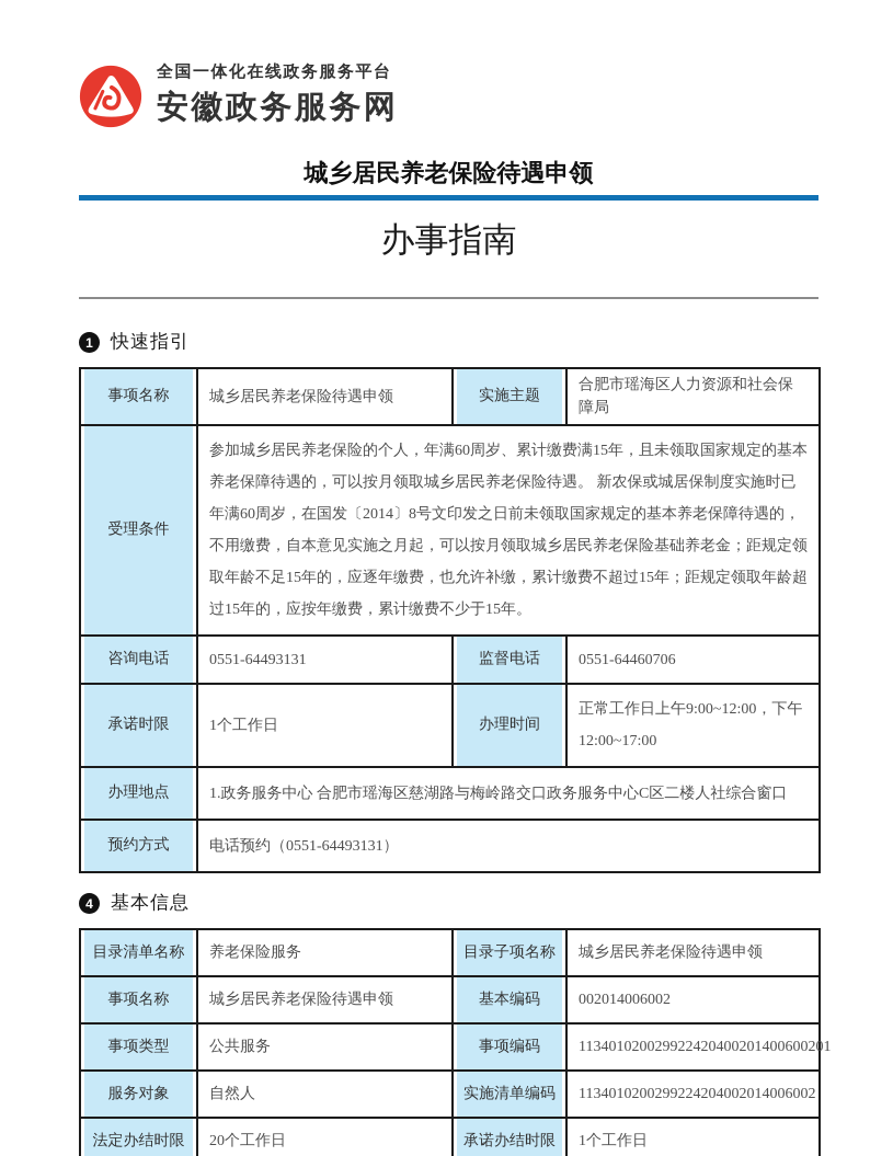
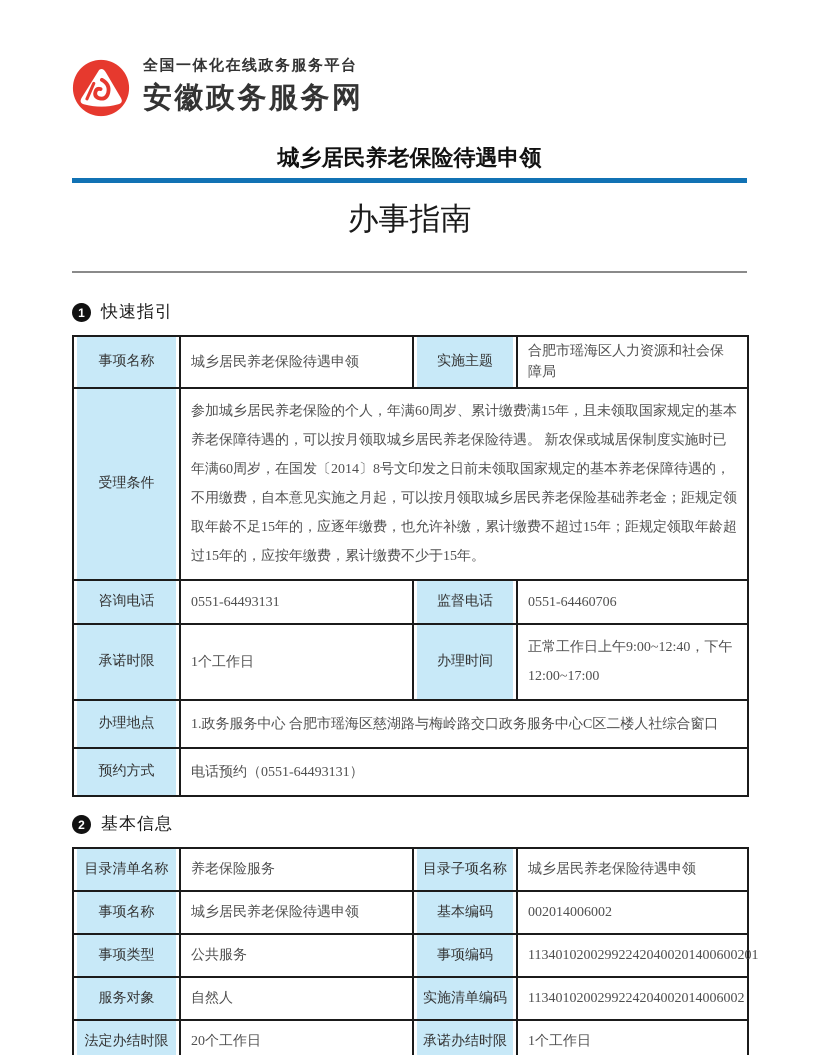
  全国一体化在线政务服务平台
  安徽政务服务网
  城乡居民养老保险待遇申领
  办事指南
  1
  快速指引
  事项名称	城乡居民养老保险待遇申领	实施主题	合肥市瑶海区人力资源和社会保障局
  受理条件	参加城乡居民养老保险的个人，年满60周岁、累计缴费满15年，且未领取国家规定的基本养老保障待遇的，可以按月领取城乡居民养老保险待遇。 新农保或城居保制度实施时已年满60周岁，在国发〔2014〕8号文印发之日前未领取国家规定的基本养老保障待遇的，不用缴费，自本意见实施之月起，可以按月领取城乡居民养老保险基础养老金；距规定领取年龄不足15年的，应逐年缴费，也允许补缴，累计缴费不超过15年；距规定领取年龄超过15年的，应按年缴费，累计缴费不少于15年。
  咨询电话	0551-64493131	监督电话	0551-64460706
- 承诺时限	1个工作日	办理时间	正常工作日上午9:00~12:00，下午12:00~17:00
+ 承诺时限	1个工作日	办理时间	正常工作日上午9:00~12:40，下午12:00~17:00
  办理地点	1.政务服务中心 合肥市瑶海区慈湖路与梅岭路交口政务服务中心C区二楼人社综合窗口
  预约方式	电话预约（0551-64493131）
- 4
+ 2
  基本信息
  目录清单名称	养老保险服务	目录子项名称	城乡居民养老保险待遇申领
  事项名称	城乡居民养老保险待遇申领	基本编码	002014006002
  事项类型	公共服务	事项编码	113401020029922420400201400600201
  服务对象	自然人	实施清单编码	1134010200299224204002014006002
  法定办结时限	20个工作日	承诺办结时限	1个工作日
